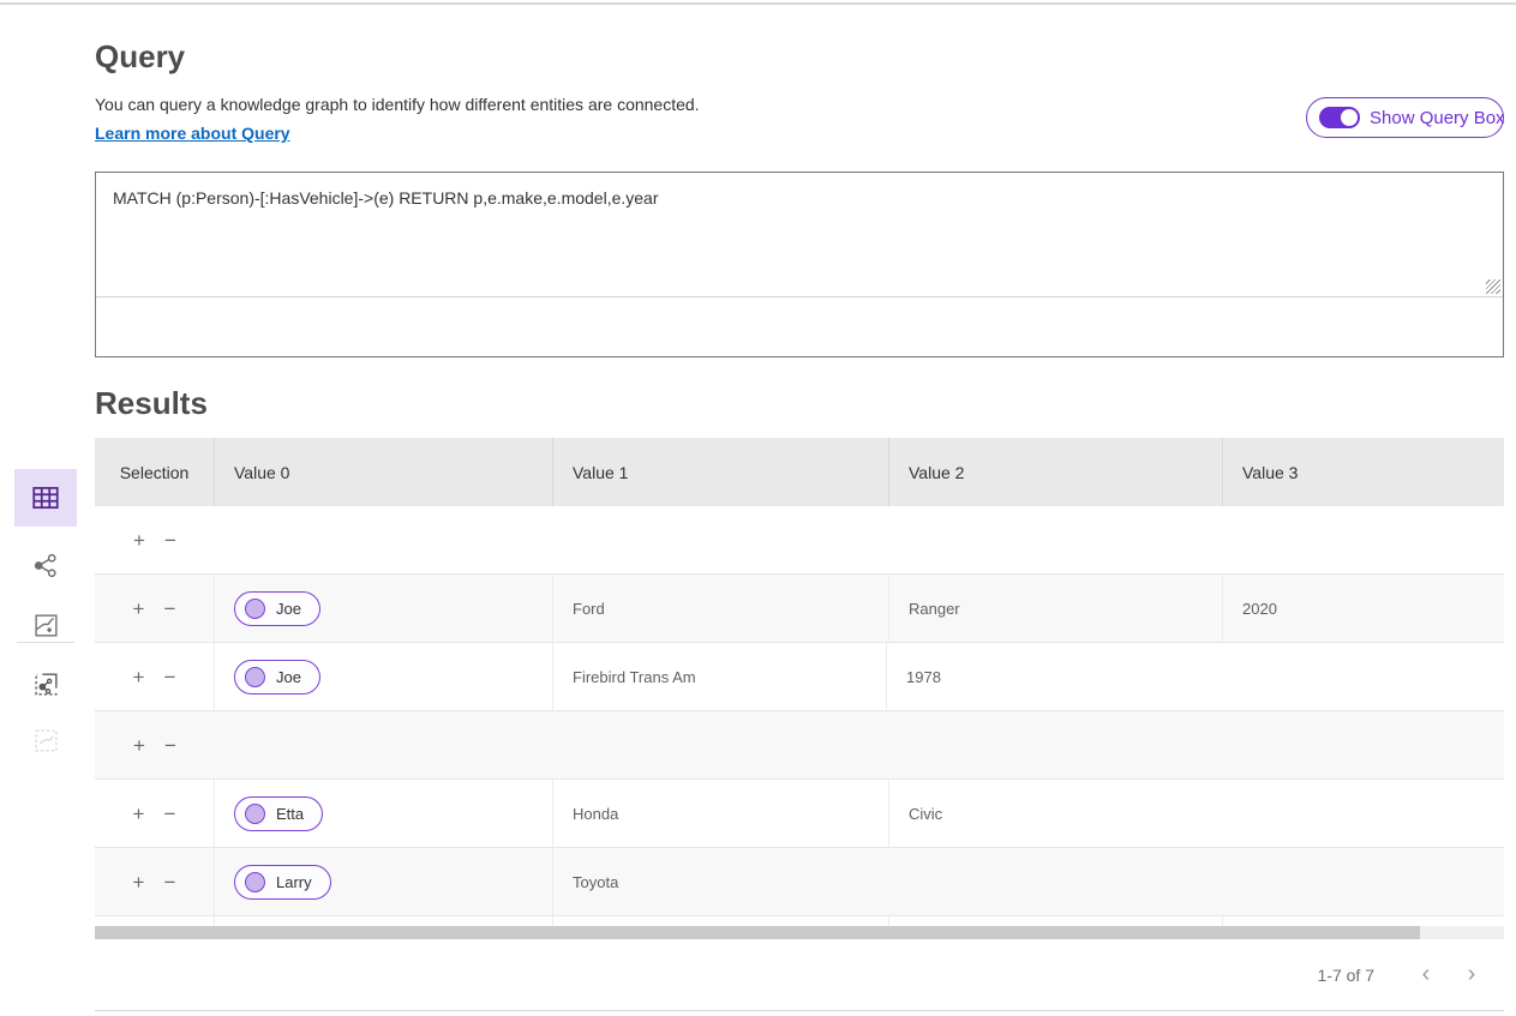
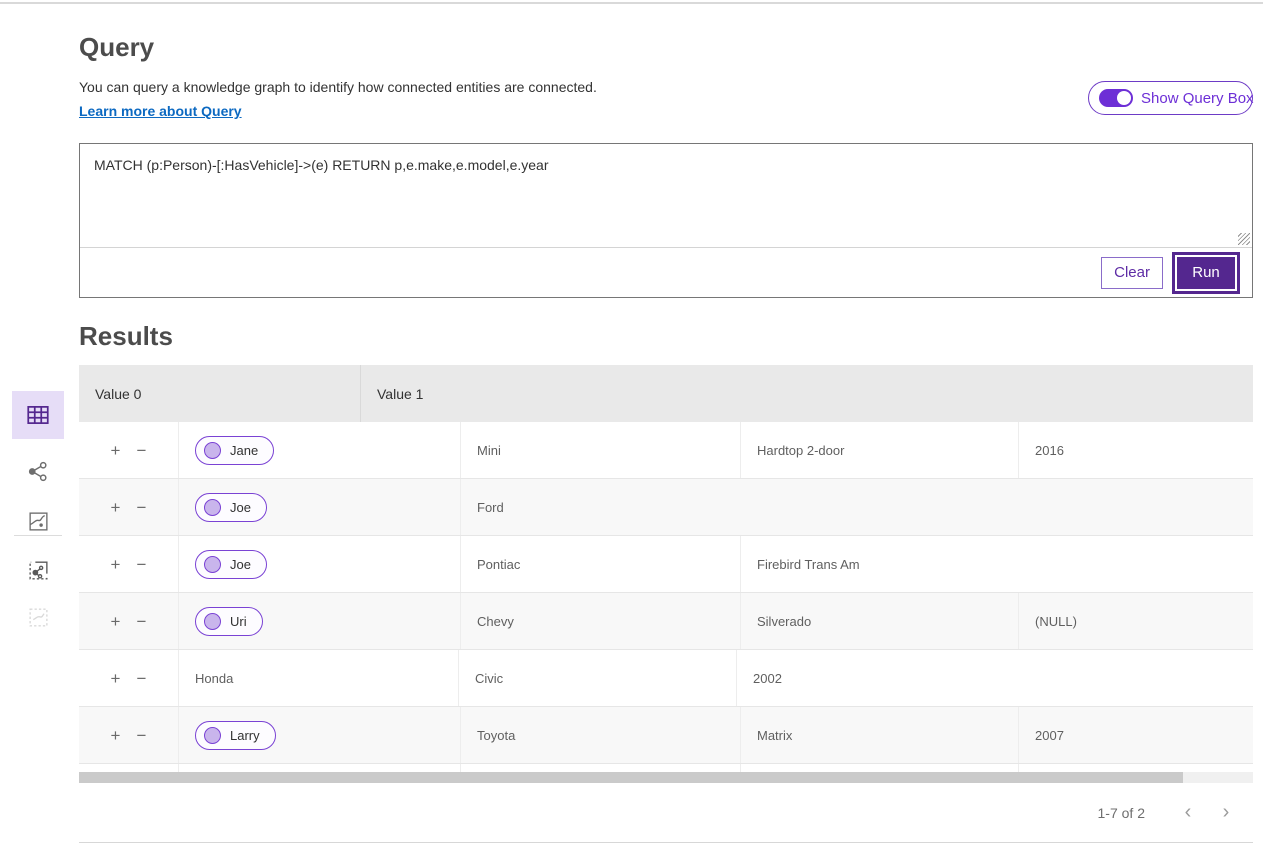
  Query
- You can query a knowledge graph to identify how different entities are connected.
+ You can query a knowledge graph to identify how connected entities are connected.
  Learn more about Query
  Show Query Box
  MATCH (p:Person)-[:HasVehicle]->(e) RETURN p,e.make,e.model,e.year
+ Clear
+ Run
  Results
- Selection
  Value 0
  Value 1
- Value 2
- Value 3
  +
  −
+ Jane
+ Mini
+ Hardtop 2-door
+ 2016
  +
  −
  Joe
  Ford
- Ranger
- 2020
  +
  −
  Joe
+ Pontiac
  Firebird Trans Am
- 1978
  +
  −
+ Uri
+ Chevy
+ Silverado
+ (NULL)
  +
  −
- Etta
  Honda
  Civic
+ 2002
  +
  −
  Larry
  Toyota
+ Matrix
+ 2007
- 1-7 of 7
+ 1-7 of 2
  ‹
  ›
